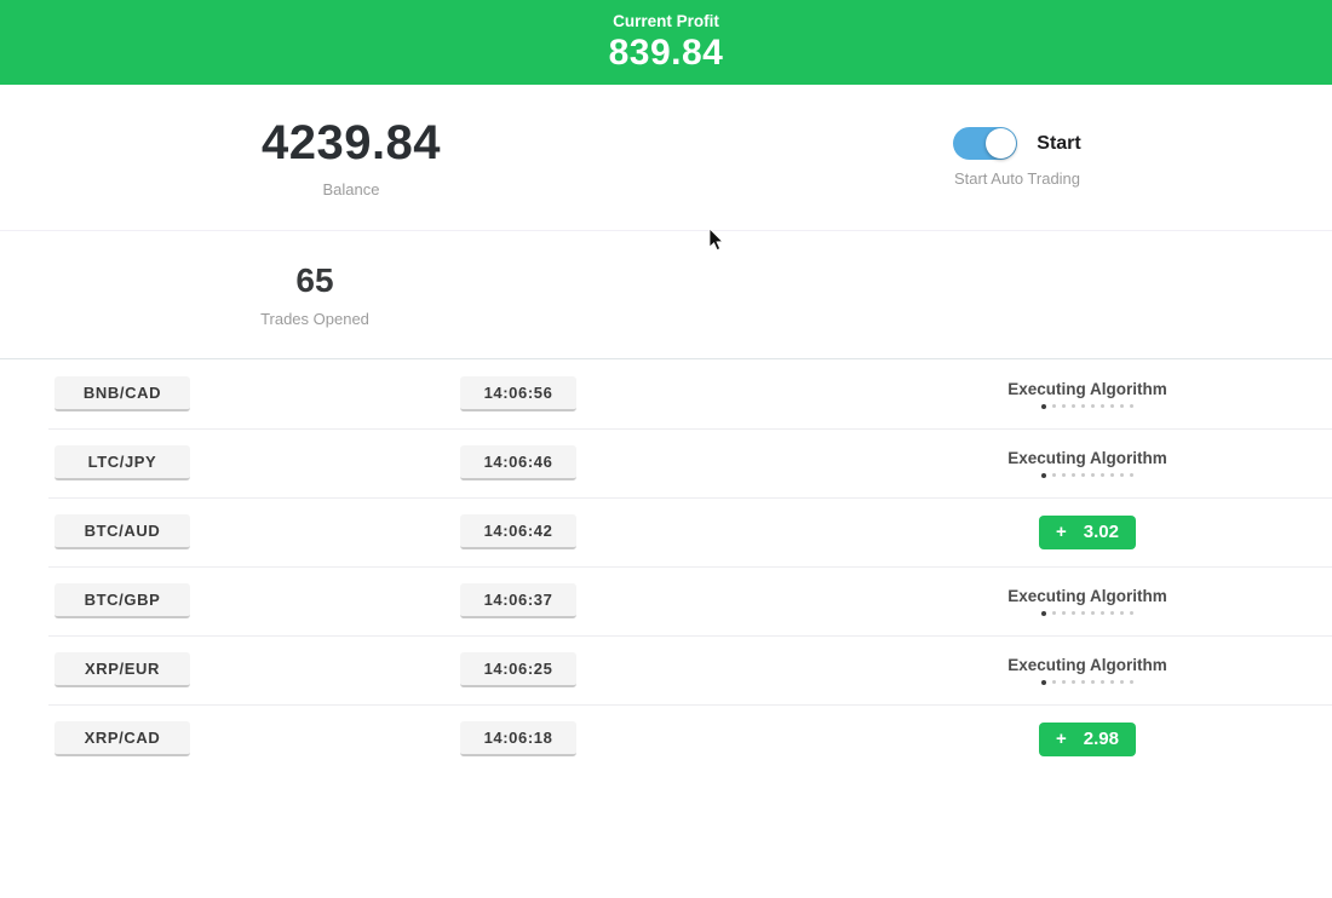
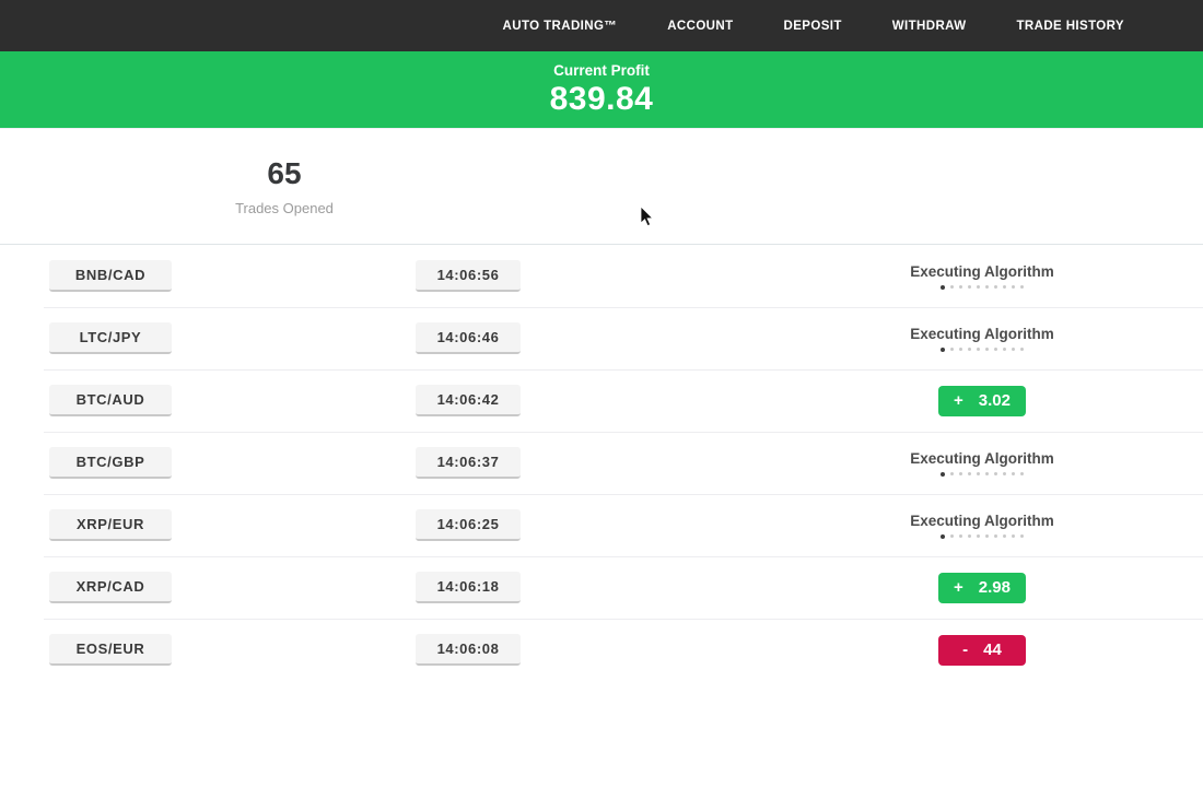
+ AUTO TRADING™
+ ACCOUNT
+ DEPOSIT
+ WITHDRAW
+ TRADE HISTORY
  Current Profit
  839.84
- 4239.84
- Balance
- Start
- Start Auto Trading
  65
  Trades Opened
  BNB/CAD
  14:06:56
  Executing Algorithm
  LTC/JPY
  14:06:46
  Executing Algorithm
  BTC/AUD
  14:06:42
  +
  3.02
  BTC/GBP
  14:06:37
  Executing Algorithm
  XRP/EUR
  14:06:25
  Executing Algorithm
  XRP/CAD
  14:06:18
  +
  2.98
+ EOS/EUR
+ 14:06:08
+ -
+ 44
